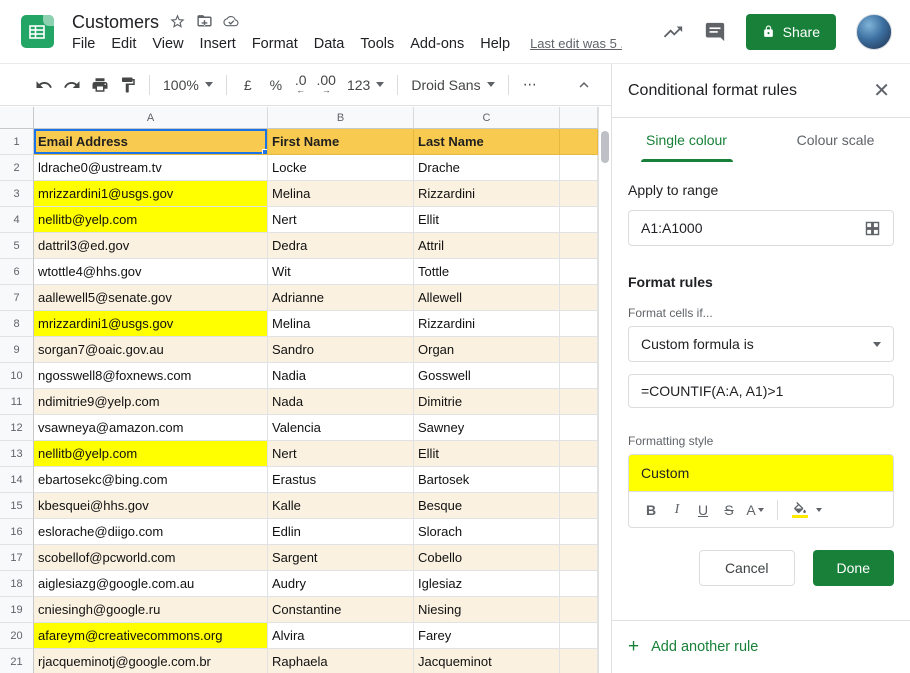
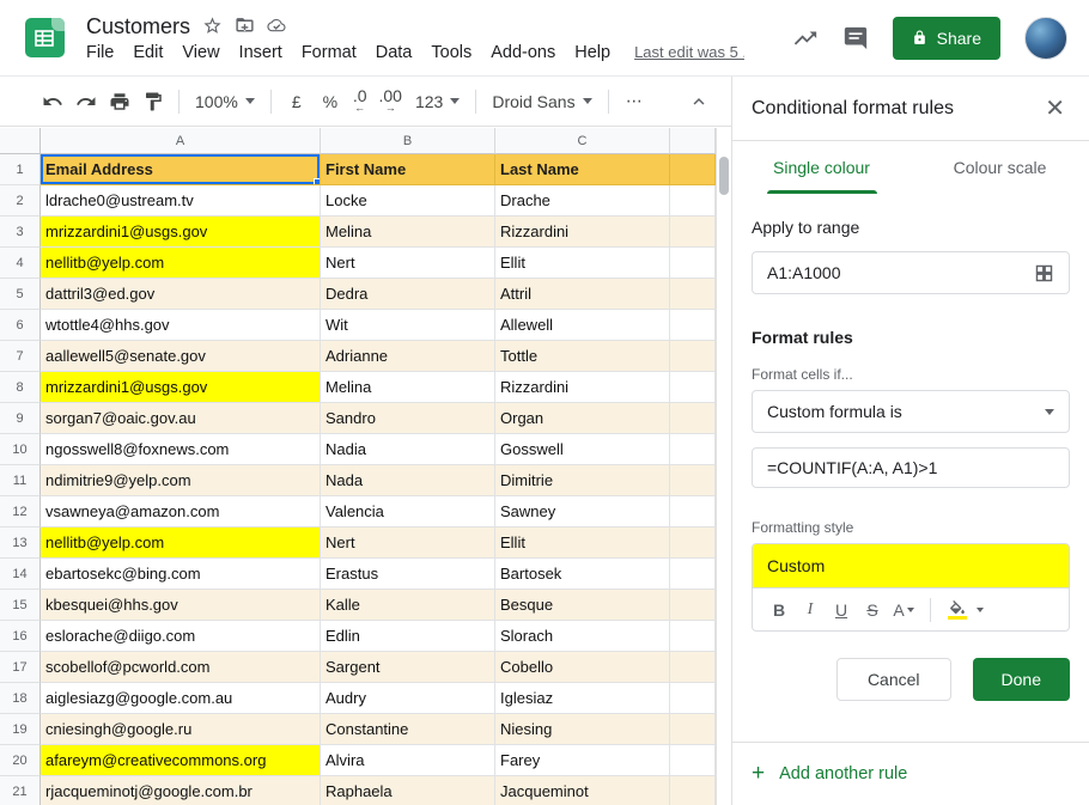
  Customers
  File
  Edit
  View
  Insert
  Format
  Data
  Tools
  Add-ons
  Help
  Last edit was 5
  Share
  100%
  £
  %
  .0
  ←
  .00
  →
  123
  Droid Sans
  ⋯
  A
  B
  C
  1
  Email Address
  First Name
  Last Name
  2
  ldrache0@ustream.tv
  Locke
  Drache
  3
  mrizzardini1@usgs.gov
  Melina
  Rizzardini
  4
  nellitb@yelp.com
  Nert
  Ellit
  5
  dattril3@ed.gov
  Dedra
  Attril
  6
  wtottle4@hhs.gov
  Wit
- Tottle
+ Allewell
  7
  aallewell5@senate.gov
  Adrianne
- Allewell
+ Tottle
  8
  mrizzardini1@usgs.gov
  Melina
  Rizzardini
  9
  sorgan7@oaic.gov.au
  Sandro
  Organ
  10
  ngosswell8@foxnews.com
  Nadia
  Gosswell
  11
  ndimitrie9@yelp.com
  Nada
  Dimitrie
  12
  vsawneya@amazon.com
  Valencia
  Sawney
  13
  nellitb@yelp.com
  Nert
  Ellit
  14
  ebartosekc@bing.com
  Erastus
  Bartosek
  15
  kbesquei@hhs.gov
  Kalle
  Besque
  16
  eslorache@diigo.com
  Edlin
  Slorach
  17
  scobellof@pcworld.com
  Sargent
  Cobello
  18
  aiglesiazg@google.com.au
  Audry
  Iglesiaz
  19
  cniesingh@google.ru
  Constantine
  Niesing
  20
  afareym@creativecommons.org
  Alvira
  Farey
  21
  rjacqueminotj@google.com.br
  Raphaela
  Jacqueminot
  Conditional format rules
  ✕
  Single colour
  Colour scale
  Apply to range
  A1:A1000
  Format rules
  Format cells if...
  Custom formula is
  =COUNTIF(A:A, A1)>1
  Formatting style
  Custom
  B
  I
  U
  S
  A
  Cancel
  Done
  +
  Add another rule
